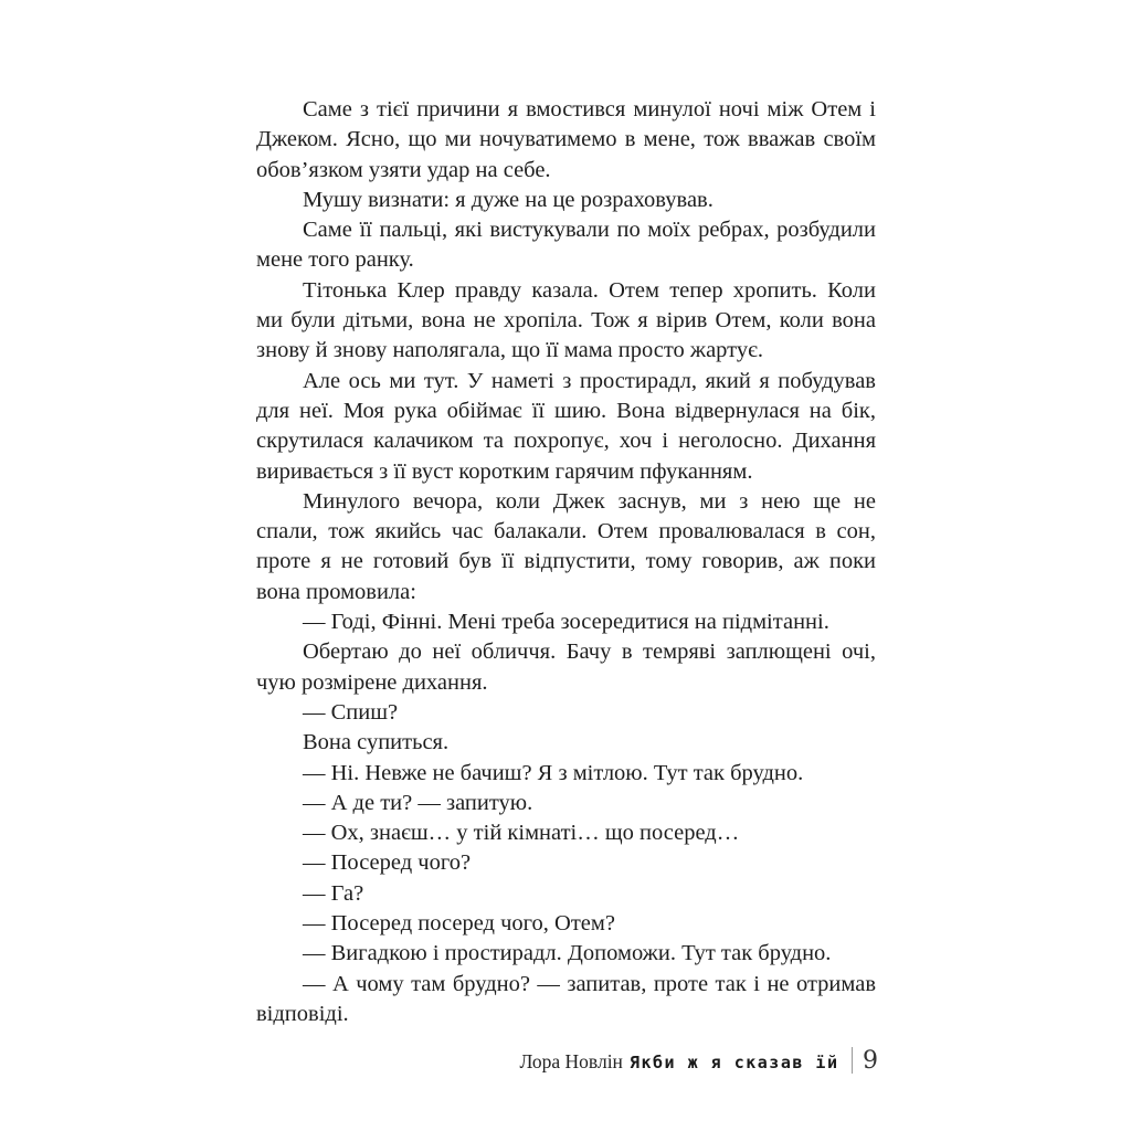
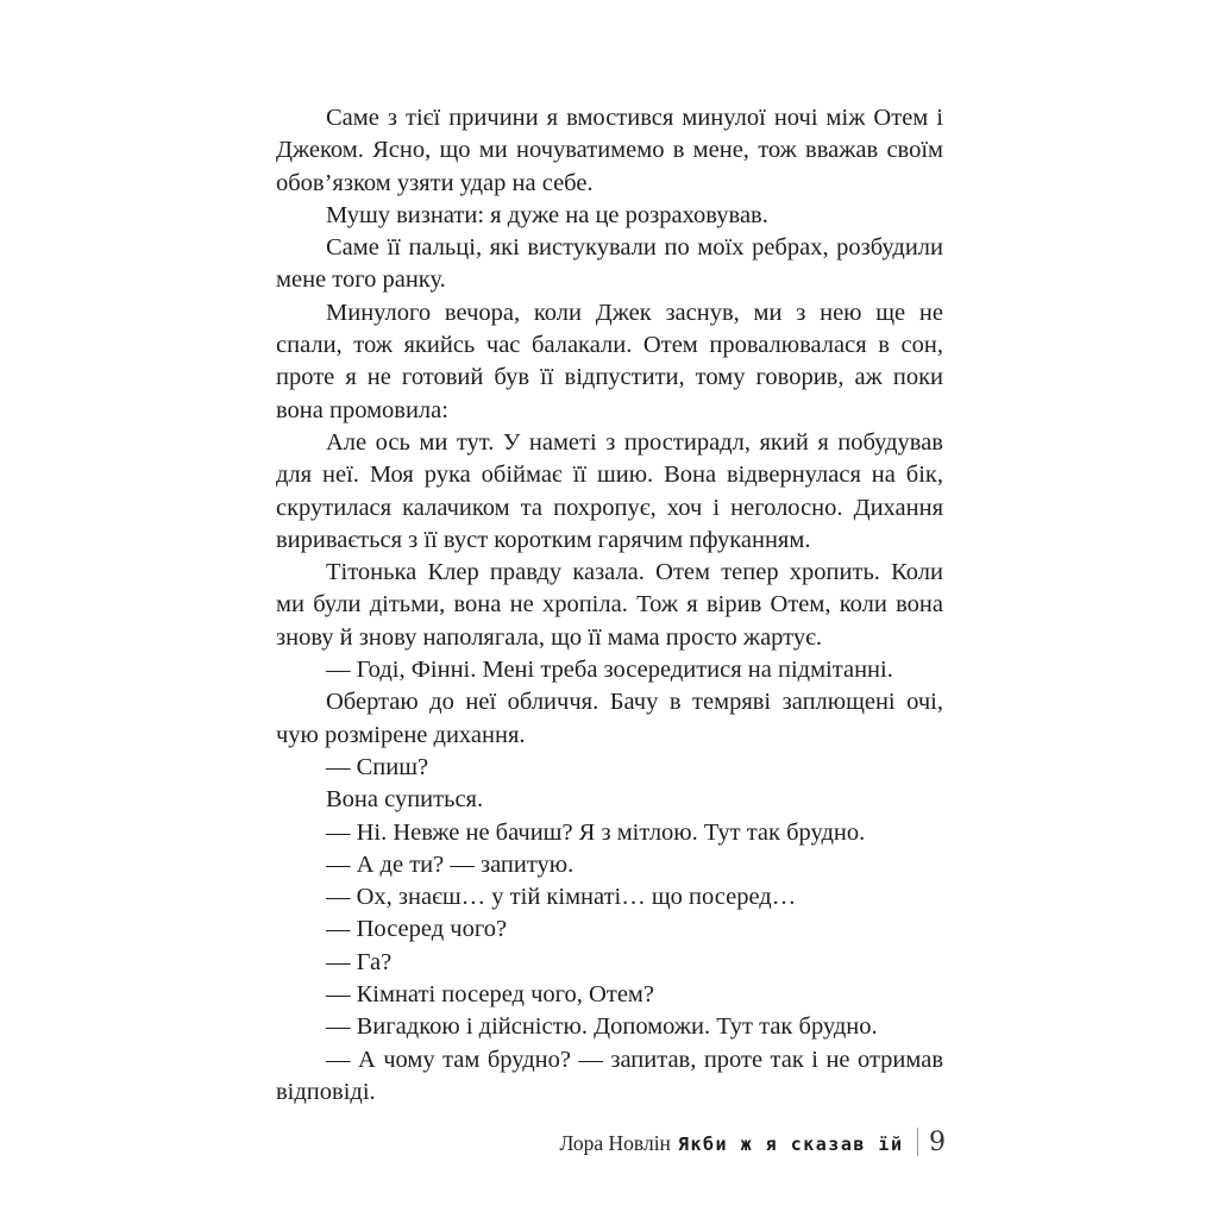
  Саме з тієї причини я вмостився минулої ночі між Отем і Джеком. Ясно, що ми ночуватимемо в мене, тож вважав своїм обов’язком узяти удар на себе.
  Мушу визнати: я дуже на це розраховував.
  Саме її пальці, які вистукували по моїх ребрах, розбудили мене того ранку.
- Тітонька Клер правду казала. Отем тепер хропить. Коли ми були дітьми, вона не хропіла. Тож я вірив Отем, коли вона знову й знову наполягала, що її мама просто жартує.
+ Минулого вечора, коли Джек заснув, ми з нею ще не спали, тож якийсь час балакали. Отем провалювалася в сон, проте я не готовий був її відпустити, тому говорив, аж поки вона промовила:
  Але ось ми тут. У наметі з простирадл, який я побудував для неї. Моя рука обіймає її шию. Вона відвернулася на бік, скрутилася калачиком та похропує, хоч і неголосно. Дихання виривається з її вуст коротким гарячим пфуканням.
- Минулого вечора, коли Джек заснув, ми з нею ще не спали, тож якийсь час балакали. Отем провалювалася в сон, проте я не готовий був її відпустити, тому говорив, аж поки вона промовила:
+ Тітонька Клер правду казала. Отем тепер хропить. Коли ми були дітьми, вона не хропіла. Тож я вірив Отем, коли вона знову й знову наполягала, що її мама просто жартує.
  — Годі, Фінні. Мені треба зосередитися на підмітанні.
  Обертаю до неї обличчя. Бачу в темряві заплющені очі, чую розмірене дихання.
  — Спиш?
  Вона супиться.
  — Ні. Невже не бачиш? Я з мітлою. Тут так брудно.
  — А де ти? — запитую.
  — Ох, знаєш… у тій кімнаті… що посеред…
  — Посеред чого?
  — Га?
- — Посеред посеред чого, Отем?
+ — Кімнаті посеред чого, Отем?
- — Вигадкою і простирадл. Допоможи. Тут так брудно.
+ — Вигадкою і дійсністю. Допоможи. Тут так брудно.
  — А чому там брудно? — запитав, проте так і не отримав відповіді.
  Лора Новлін Якби ж я сказав їй 9
